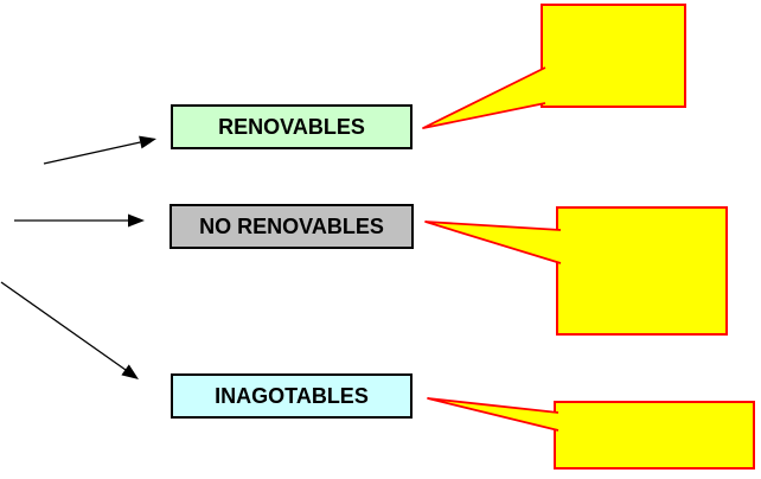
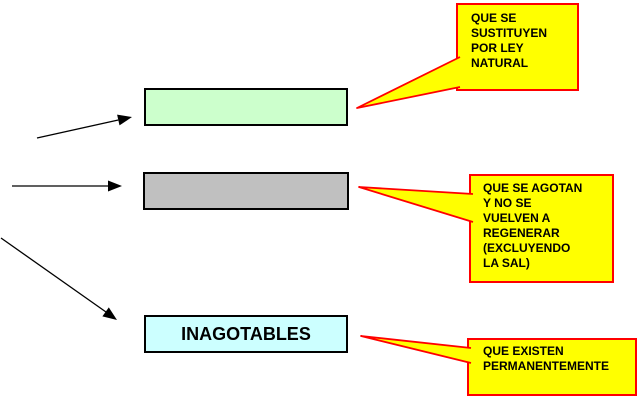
- RENOVABLES
- NO RENOVABLES
  INAGOTABLES
+ QUE SE
+ SUSTITUYEN
+ POR LEY
+ NATURAL
+ QUE SE AGOTAN
+ Y NO SE
+ VUELVEN A
+ REGENERAR
+ (EXCLUYENDO
+ LA SAL)
+ QUE EXISTEN
+ PERMANENTEMENTE
